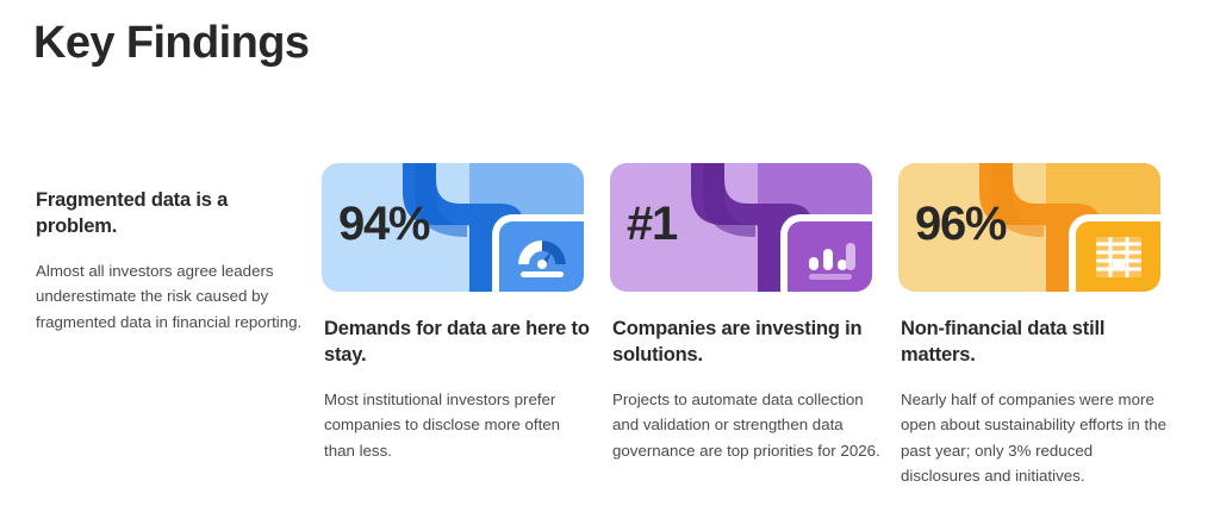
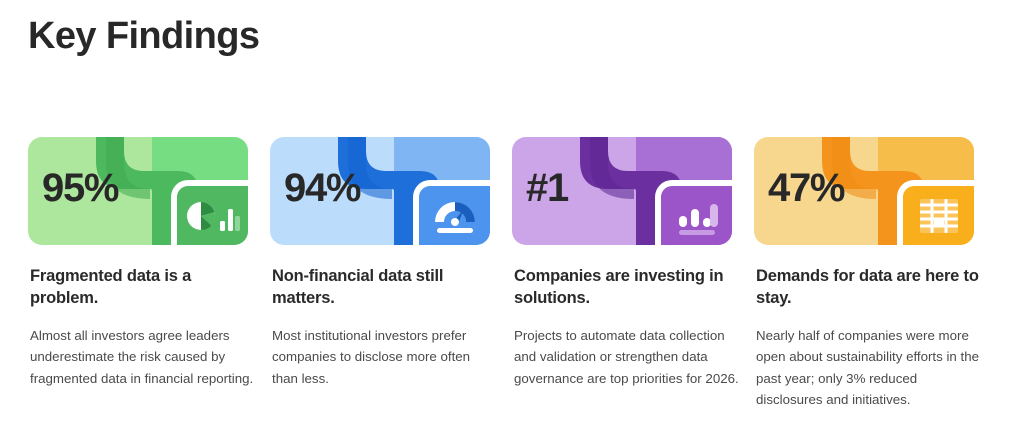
  Key Findings
+ 95%
  Fragmented data is a problem.
  Almost all investors agree leaders underestimate the risk caused by fragmented data in financial reporting.
  94%
- Demands for data are here to stay.
+ Non-financial data still matters.
  Most institutional investors prefer companies to disclose more often than less.
  #1
  Companies are investing in solutions.
  Projects to automate data collection and validation or strengthen data governance are top priorities for 2026.
- 96%
+ 47%
- Non-financial data still matters.
+ Demands for data are here to stay.
  Nearly half of companies were more open about sustainability efforts in the past year; only 3% reduced disclosures and initiatives.
